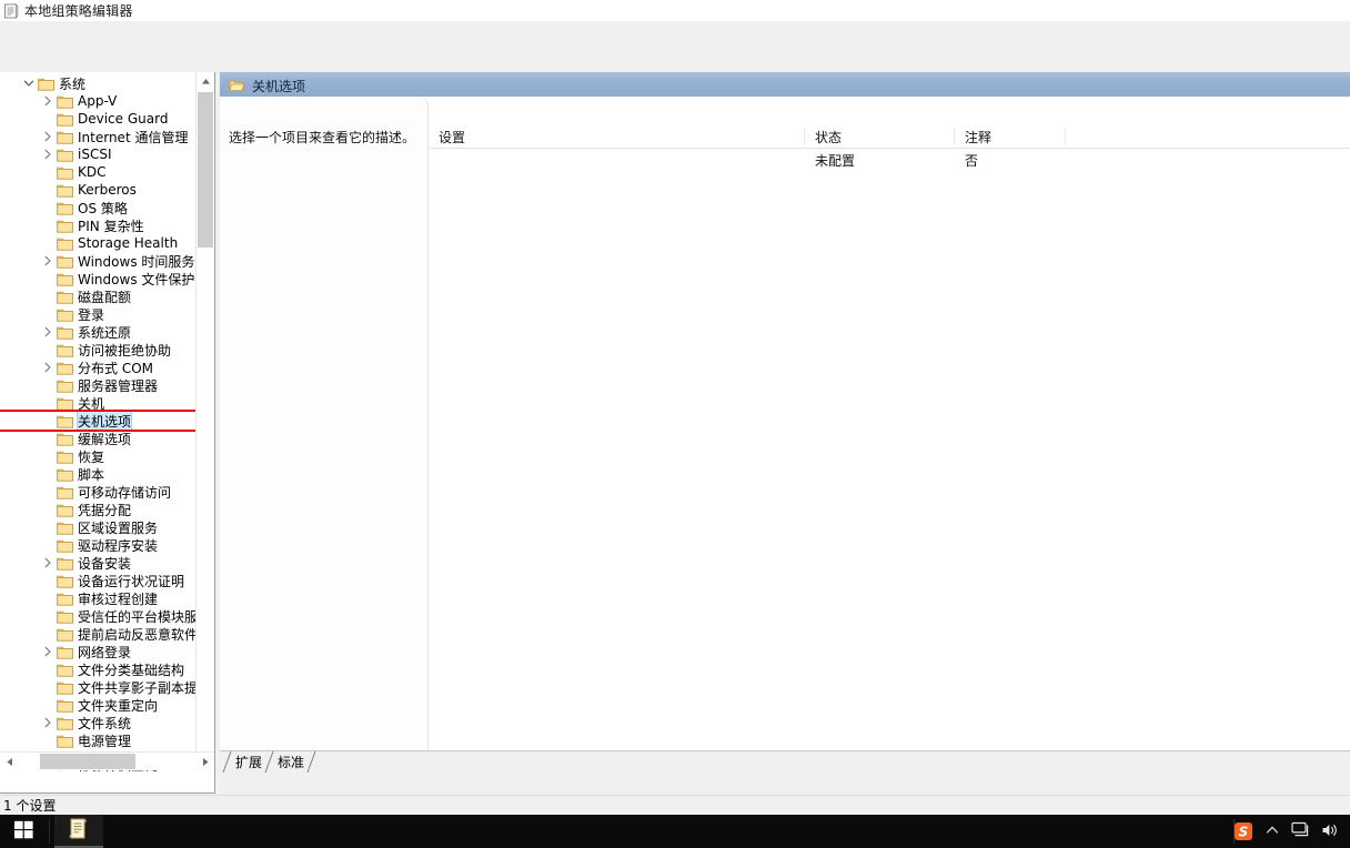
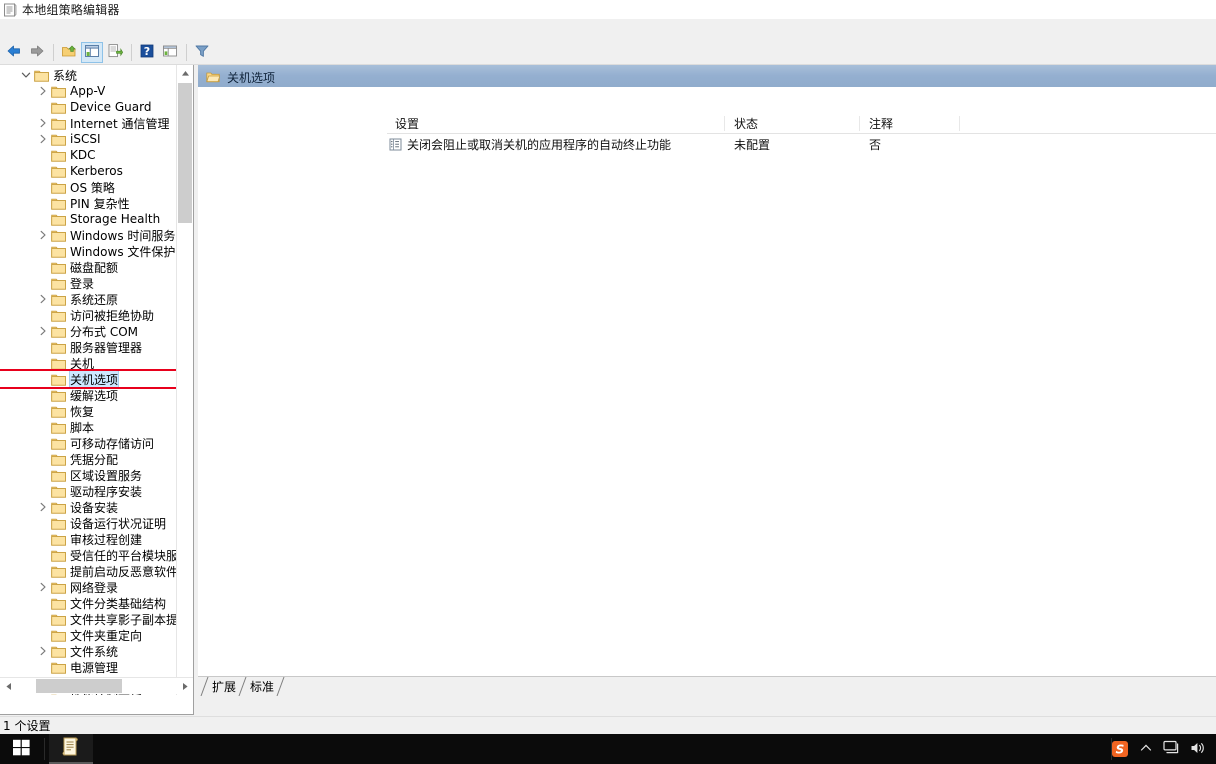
  本地组策略编辑器
+ ?
  系统
  App-V
  Device Guard
  Internet 通信管理
  iSCSI
  KDC
  Kerberos
  OS 策略
  PIN 复杂性
  Storage Health
  Windows 时间服务
  Windows 文件保护
  磁盘配额
  登录
  系统还原
  访问被拒绝协助
  分布式 COM
  服务器管理器
  关机
  关机选项
  缓解选项
  恢复
  脚本
  可移动存储访问
  凭据分配
  区域设置服务
  驱动程序安装
  设备安装
  设备运行状况证明
  审核过程创建
  受信任的平台模块服
  提前启动反恶意软件
  网络登录
  文件分类基础结构
  文件共享影子副本提
  文件夹重定向
  文件系统
  电源管理
  关机选项
- 选择一个项目来查看它的描述。
  设置
  状态
  注释
+ 关闭会阻止或取消关机的应用程序的自动终止功能
  未配置
  否
  扩展
  标准
  1 个设置
  S
